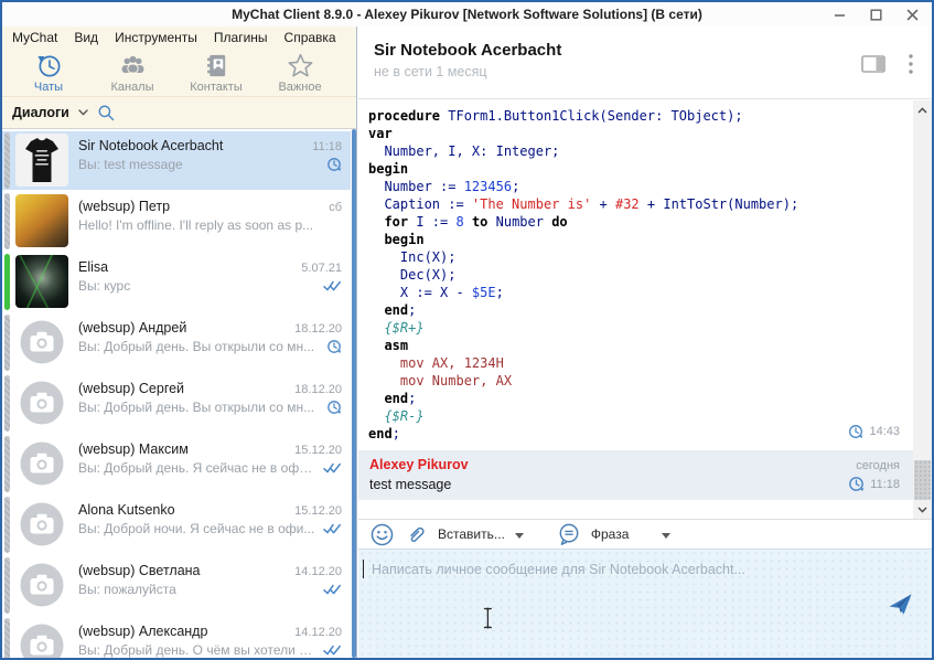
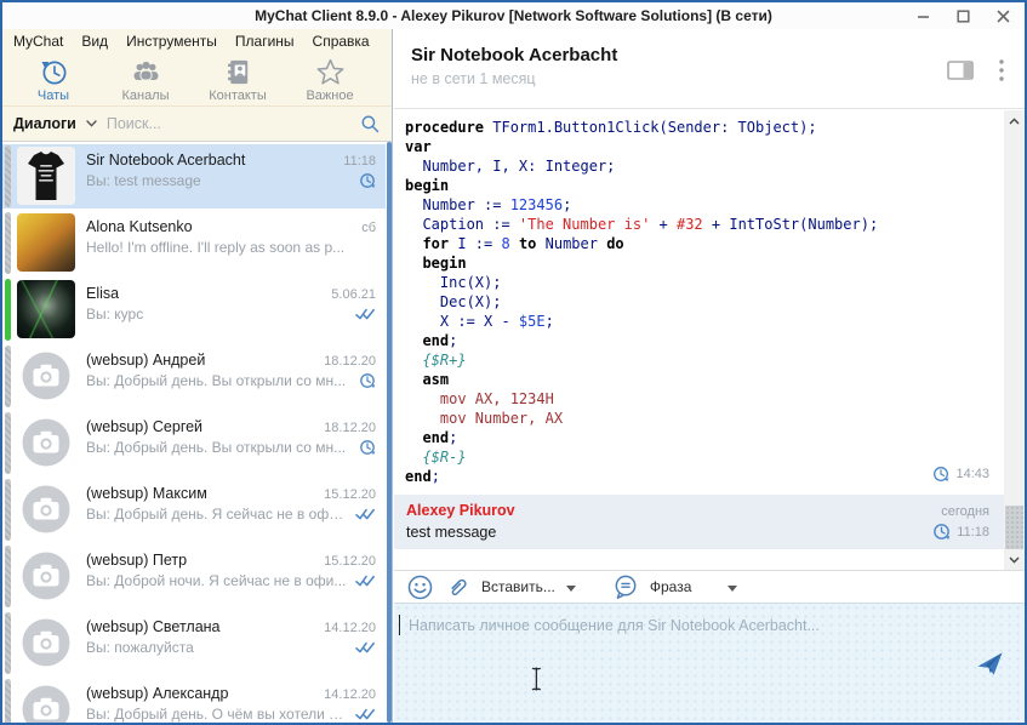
  MyChat Client 8.9.0 - Alexey Pikurov [Network Software Solutions] (В сети)
  MyChat
  Вид
  Инструменты
  Плагины
  Справка
  Чаты
  Каналы
  Контакты
  Важное
  Диалоги
+ Поиск...
  Sir Notebook Acerbacht
  11:18
  Вы: test message
- (websup) Петр
+ Alona Kutsenko
  сб
  Hello! I'm offline. I'll reply as soon as p...
  Elisa
- 5.07.21
+ 5.06.21
  Вы: курс
  (websup) Андрей
  18.12.20
  Вы: Добрый день. Вы открыли со мн...
  (websup) Сергей
  18.12.20
  Вы: Добрый день. Вы открыли со мн...
  (websup) Максим
  15.12.20
  Вы: Добрый день. Я сейчас не в офи...
- Alona Kutsenko
+ (websup) Петр
  15.12.20
  Вы: Доброй ночи. Я сейчас не в офи...
  (websup) Светлана
  14.12.20
  Вы: пожалуйста
  (websup) Александр
  14.12.20
  Вы: Добрый день. О чём вы хотели с...
  Sir Notebook Acerbacht
  не в сети 1 месяц
  procedure TForm1.Button1Click(Sender: TObject);
  var
  Number, I, X: Integer;
  begin
  Number := 123456;
  Caption := 'The Number is' + #32 + IntToStr(Number);
  for I := 8 to Number do
  begin
  Inc(X);
  Dec(X);
  X := X - $5E;
  end;
  {$R+}
  asm
  mov AX, 1234H
  mov Number, AX
  end;
  {$R-}
  end;
  14:43
  Alexey Pikurov
  сегодня
  test message
  11:18
  Вставить...
  Фраза
  Написать личное сообщение для Sir Notebook Acerbacht...
